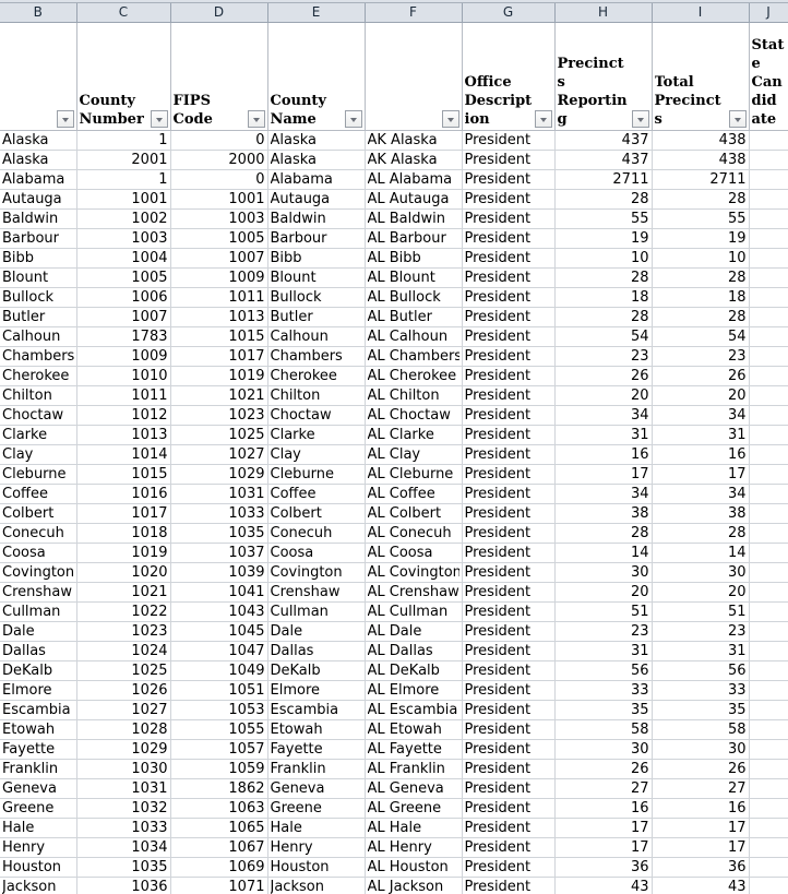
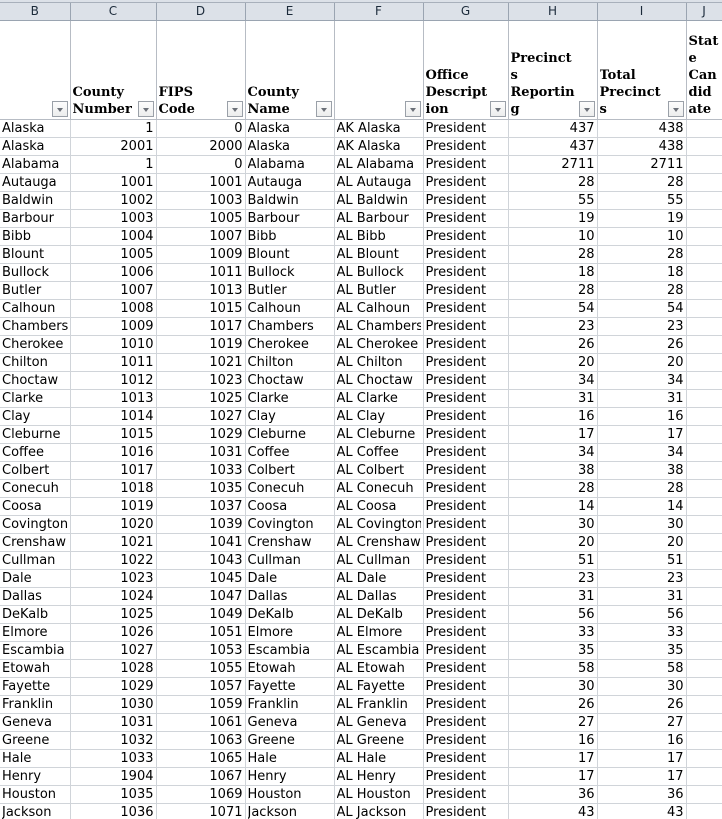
  B	C	D	E	F	G	H	I	J
  	County Number	FIPS Code	County Name		Office Description	Precincts Reporting	Total Precincts	State Candidate
  Alaska	1	0	Alaska	AK Alaska	President	437	438
  Alaska	2001	2000	Alaska	AK Alaska	President	437	438
  Alabama	1	0	Alabama	AL Alabama	President	2711	2711
  Autauga	1001	1001	Autauga	AL Autauga	President	28	28
  Baldwin	1002	1003	Baldwin	AL Baldwin	President	55	55
  Barbour	1003	1005	Barbour	AL Barbour	President	19	19
  Bibb	1004	1007	Bibb	AL Bibb	President	10	10
  Blount	1005	1009	Blount	AL Blount	President	28	28
  Bullock	1006	1011	Bullock	AL Bullock	President	18	18
  Butler	1007	1013	Butler	AL Butler	President	28	28
- Calhoun	1783	1015	Calhoun	AL Calhoun	President	54	54
+ Calhoun	1008	1015	Calhoun	AL Calhoun	President	54	54
  Chambers	1009	1017	Chambers	AL Chambers	President	23	23
  Cherokee	1010	1019	Cherokee	AL Cherokee	President	26	26
  Chilton	1011	1021	Chilton	AL Chilton	President	20	20
  Choctaw	1012	1023	Choctaw	AL Choctaw	President	34	34
  Clarke	1013	1025	Clarke	AL Clarke	President	31	31
  Clay	1014	1027	Clay	AL Clay	President	16	16
  Cleburne	1015	1029	Cleburne	AL Cleburne	President	17	17
  Coffee	1016	1031	Coffee	AL Coffee	President	34	34
  Colbert	1017	1033	Colbert	AL Colbert	President	38	38
  Conecuh	1018	1035	Conecuh	AL Conecuh	President	28	28
  Coosa	1019	1037	Coosa	AL Coosa	President	14	14
  Covington	1020	1039	Covington	AL Covington	President	30	30
  Crenshaw	1021	1041	Crenshaw	AL Crenshaw	President	20	20
  Cullman	1022	1043	Cullman	AL Cullman	President	51	51
  Dale	1023	1045	Dale	AL Dale	President	23	23
  Dallas	1024	1047	Dallas	AL Dallas	President	31	31
  DeKalb	1025	1049	DeKalb	AL DeKalb	President	56	56
  Elmore	1026	1051	Elmore	AL Elmore	President	33	33
  Escambia	1027	1053	Escambia	AL Escambia	President	35	35
  Etowah	1028	1055	Etowah	AL Etowah	President	58	58
  Fayette	1029	1057	Fayette	AL Fayette	President	30	30
  Franklin	1030	1059	Franklin	AL Franklin	President	26	26
- Geneva	1031	1862	Geneva	AL Geneva	President	27	27
+ Geneva	1031	1061	Geneva	AL Geneva	President	27	27
  Greene	1032	1063	Greene	AL Greene	President	16	16
  Hale	1033	1065	Hale	AL Hale	President	17	17
- Henry	1034	1067	Henry	AL Henry	President	17	17
+ Henry	1904	1067	Henry	AL Henry	President	17	17
  Houston	1035	1069	Houston	AL Houston	President	36	36
  Jackson	1036	1071	Jackson	AL Jackson	President	43	43
